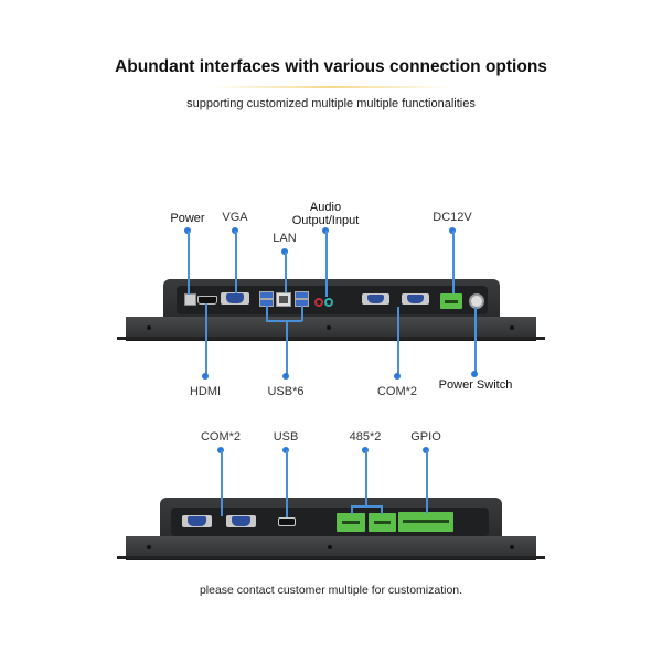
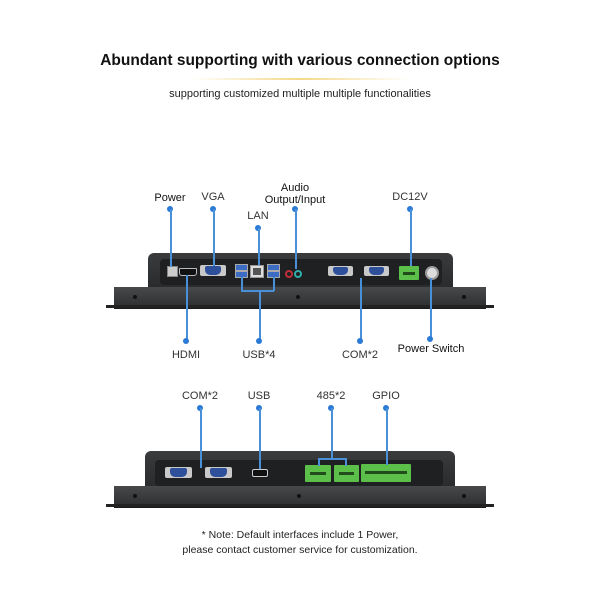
- Abundant interfaces with various connection options
+ Abundant supporting with various connection options
  supporting customized multiple multiple functionalities
  Power
  VGA
  LAN
  Audio
  Output/Input
  DC12V
  HDMI
- USB*6
+ USB*4
  COM*2
  Power Switch
  COM*2
  USB
  485*2
  GPIO
+ * Note: Default interfaces include 1 Power,
- please contact customer multiple for customization.
+ please contact customer service for customization.
